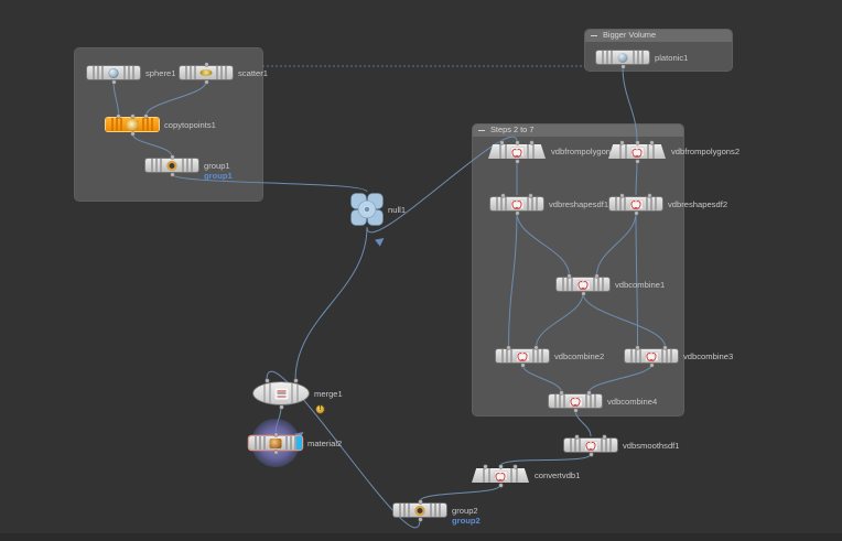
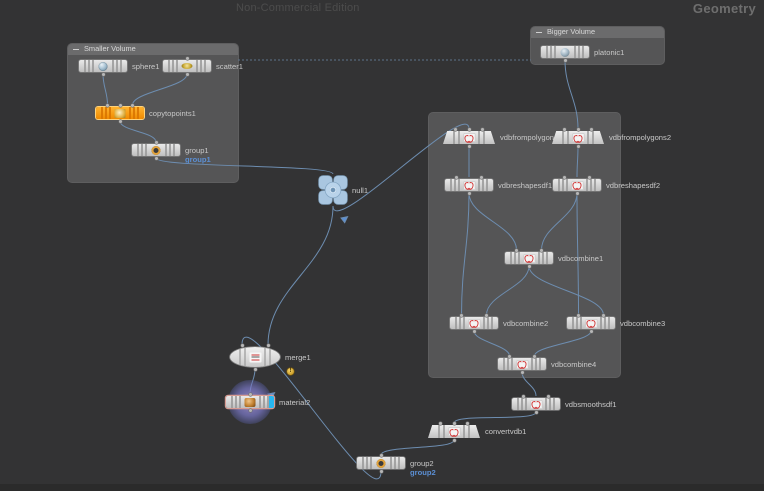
+ Non-Commercial Edition
+ Geometry
+ Smaller Volume
  Bigger Volume
- Steps 2 to 7
  sphere1
  scatter1
  copytopoints1
  group1
  group1
  platonic1
  null1
  vdbfrompolygon
  vdbfrompolygons2
  vdbreshapesdf1
  vdbreshapesdf2
  vdbcombine1
  vdbcombine2
  vdbcombine3
  vdbcombine4
  vdbsmoothsdf1
  convertvdb1
  group2
  group2
  merge1
  material2
